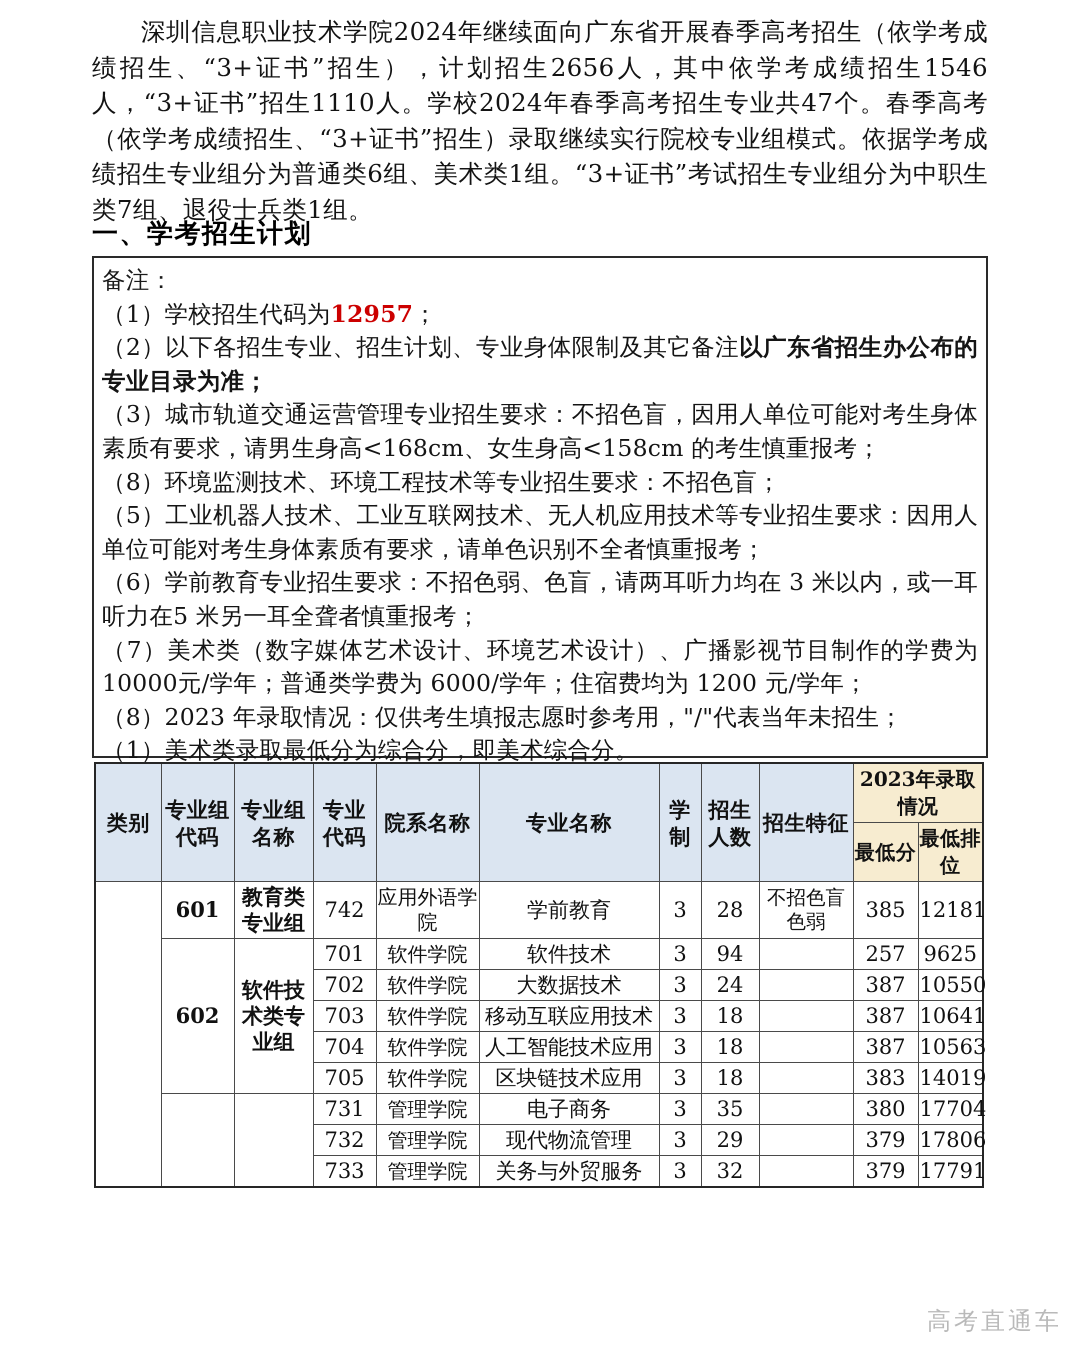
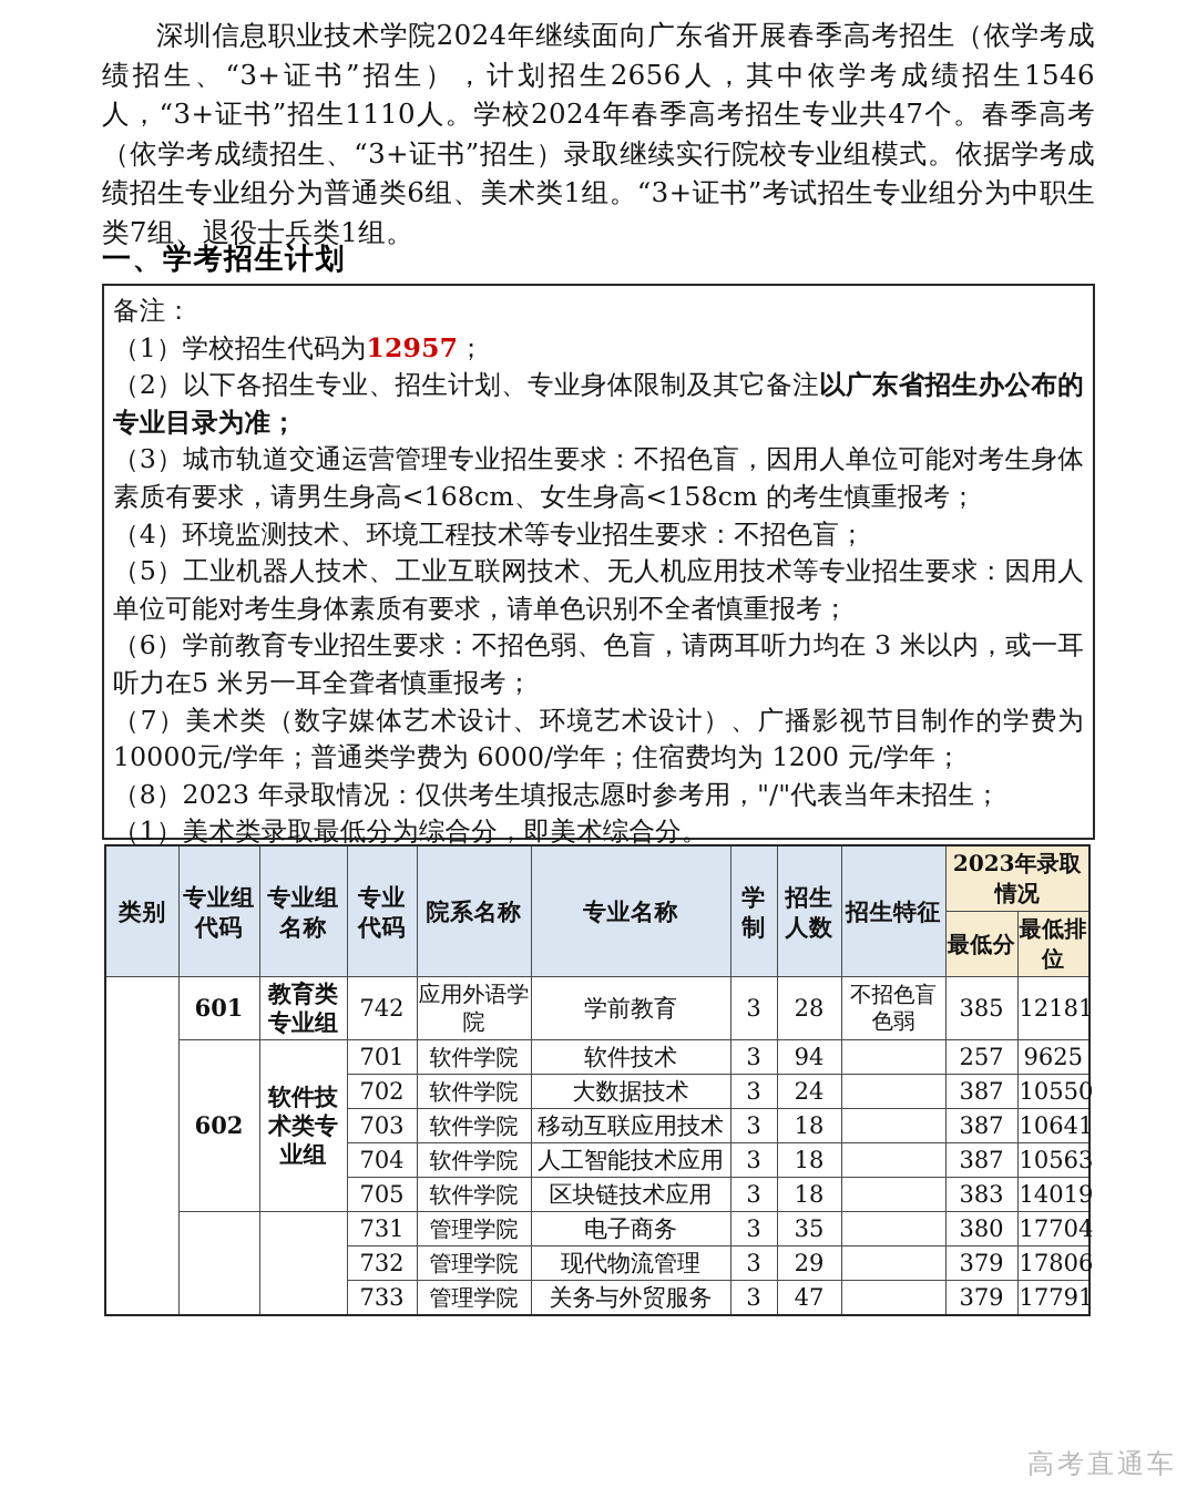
  深圳信息职业技术学院2024年继续面向广东省开展春季高考招生（依学考成绩招生、“3+证书”招生），计划招生2656人，其中依学考成绩招生1546人，“3+证书”招生1110人。学校2024年春季高考招生专业共47个。春季高考（依学考成绩招生、“3+证书”招生）录取继续实行院校专业组模式。依据学考成绩招生专业组分为普通类6组、美术类1组。“3+证书”考试招生专业组分为中职生类7组、退役士兵类1组。
  一、学考招生计划
  备注：
  （1）学校招生代码为12957；
  （2）以下各招生专业、招生计划、专业身体限制及其它备注以广东省招生办公布的专业目录为准；
  （3）城市轨道交通运营管理专业招生要求：不招色盲，因用人单位可能对考生身体素质有要求，请男生身高<168cm、女生身高<158cm 的考生慎重报考；
- （8）环境监测技术、环境工程技术等专业招生要求：不招色盲；
+ （4）环境监测技术、环境工程技术等专业招生要求：不招色盲；
  （5）工业机器人技术、工业互联网技术、无人机应用技术等专业招生要求：因用人单位可能对考生身体素质有要求，请单色识别不全者慎重报考；
  （6）学前教育专业招生要求：不招色弱、色盲，请两耳听力均在 3 米以内，或一耳听力在5 米另一耳全聋者慎重报考；
  （7）美术类（数字媒体艺术设计、环境艺术设计）、广播影视节目制作的学费为10000元/学年；普通类学费为 6000/学年；住宿费均为 1200 元/学年；
  （8）2023 年录取情况：仅供考生填报志愿时参考用，"/"代表当年未招生；
  （1）美术类录取最低分为综合分，即美术综合分。
  类别	专业组代码	专业组名称	专业代码	院系名称	专业名称	学制	招生人数	招生特征	2023年录取情况
  最低分	最低排位
  	601	教育类专业组	742	应用外语学院	学前教育	3	28	不招色盲色弱	385	12181
  602	软件技术类专业组	701	软件学院	软件技术	3	94		257	9625
  702	软件学院	大数据技术	3	24		387	10550
  703	软件学院	移动互联应用技术	3	18		387	10641
  704	软件学院	人工智能技术应用	3	18		387	10563
  705	软件学院	区块链技术应用	3	18		383	14019
  		731	管理学院	电子商务	3	35		380	17704
  732	管理学院	现代物流管理	3	29		379	17806
- 733	管理学院	关务与外贸服务	3	32		379	17791
+ 733	管理学院	关务与外贸服务	3	47		379	17791
  高考直通车
